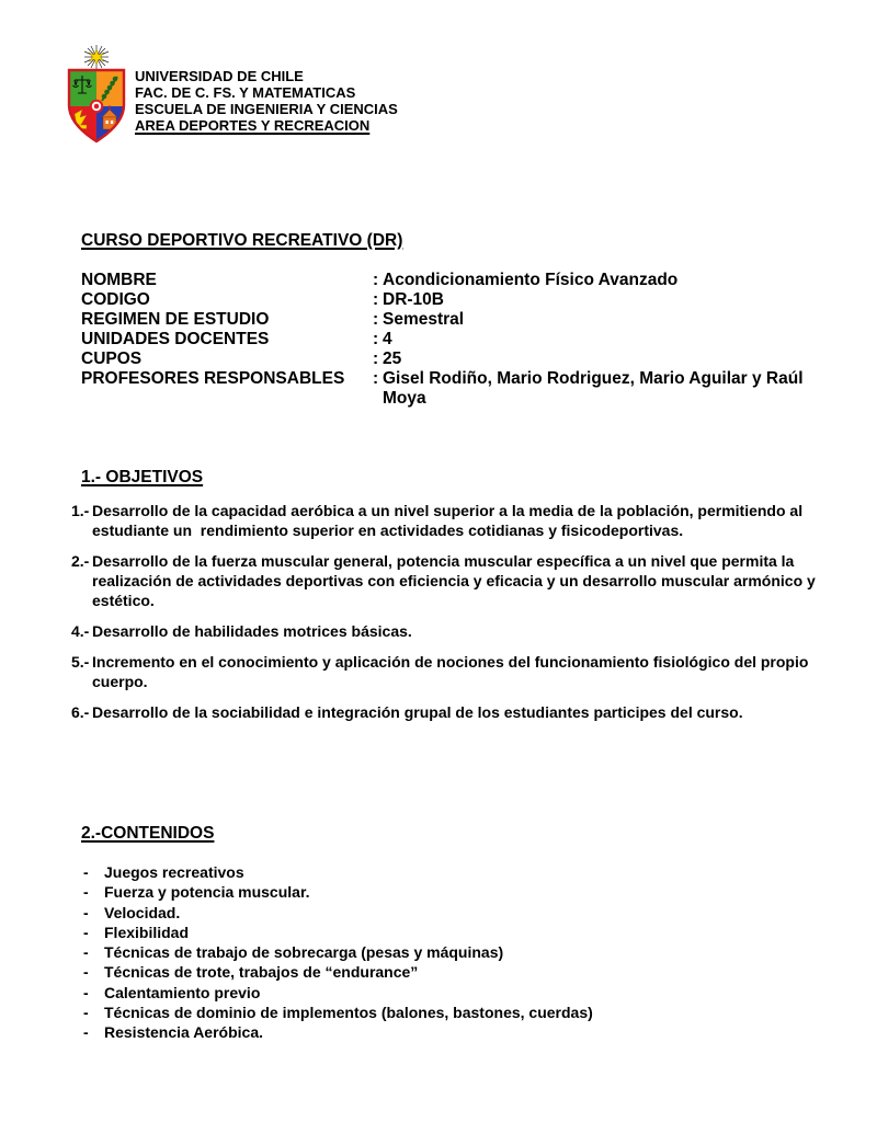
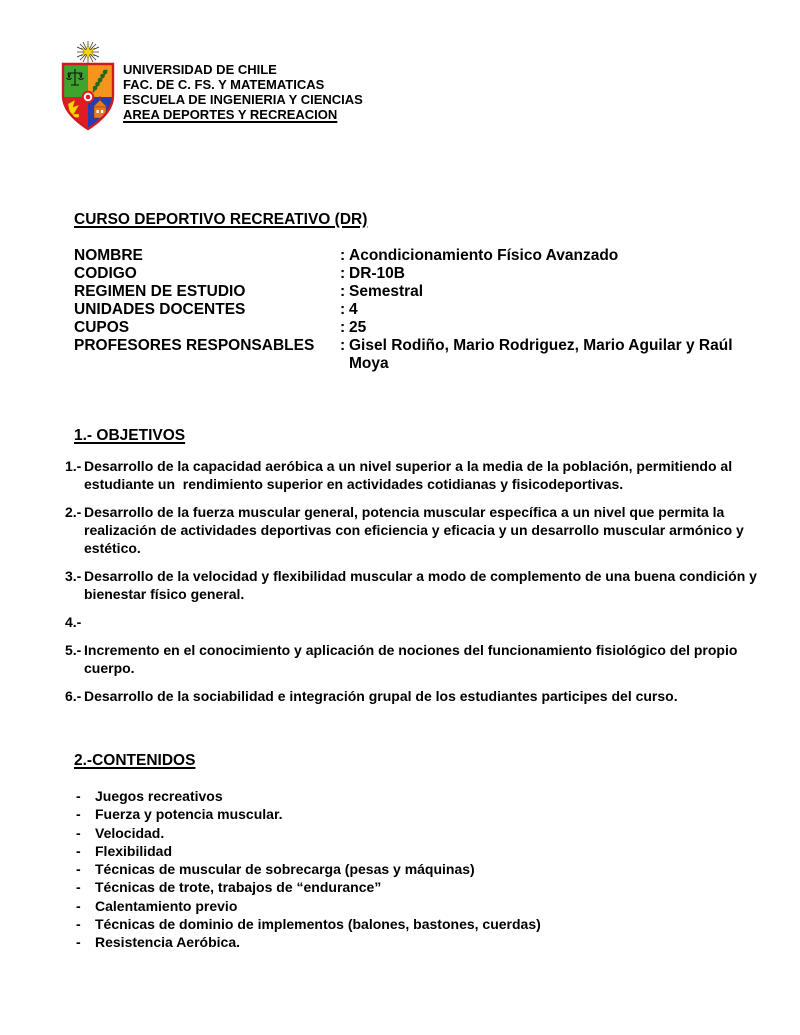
  UNIVERSIDAD DE CHILE
  FAC. DE C. FS. Y MATEMATICAS
  ESCUELA DE INGENIERIA Y CIENCIAS
  AREA DEPORTES Y RECREACION
  CURSO DEPORTIVO RECREATIVO (DR)
  NOMBRE
  :
  Acondicionamiento Físico Avanzado
  CODIGO
  :
  DR-10B
  REGIMEN DE ESTUDIO
  :
  Semestral
  UNIDADES DOCENTES
  :
  4
  CUPOS
  :
  25
  PROFESORES RESPONSABLES
  :
  Gisel Rodiño, Mario Rodriguez, Mario Aguilar y Raúl
  Moya
  1.- OBJETIVOS
  1.-
  Desarrollo de la capacidad aeróbica a un nivel superior a la media de la población, permitiendo al
  estudiante un rendimiento superior en actividades cotidianas y fisicodeportivas.
  2.-
  Desarrollo de la fuerza muscular general, potencia muscular específica a un nivel que permita la
  realización de actividades deportivas con eficiencia y eficacia y un desarrollo muscular armónico y
  estético.
+ 3.-
+ Desarrollo de la velocidad y flexibilidad muscular a modo de complemento de una buena condición y
+ bienestar físico general.
  4.-
- Desarrollo de habilidades motrices básicas.
  5.-
  Incremento en el conocimiento y aplicación de nociones del funcionamiento fisiológico del propio
  cuerpo.
  6.-
  Desarrollo de la sociabilidad e integración grupal de los estudiantes participes del curso.
  2.-CONTENIDOS
  -
  Juegos recreativos
  -
  Fuerza y potencia muscular.
  -
  Velocidad.
  -
  Flexibilidad
  -
- Técnicas de trabajo de sobrecarga (pesas y máquinas)
+ Técnicas de muscular de sobrecarga (pesas y máquinas)
  -
  Técnicas de trote, trabajos de “endurance”
  -
  Calentamiento previo
  -
  Técnicas de dominio de implementos (balones, bastones, cuerdas)
  -
  Resistencia Aeróbica.
